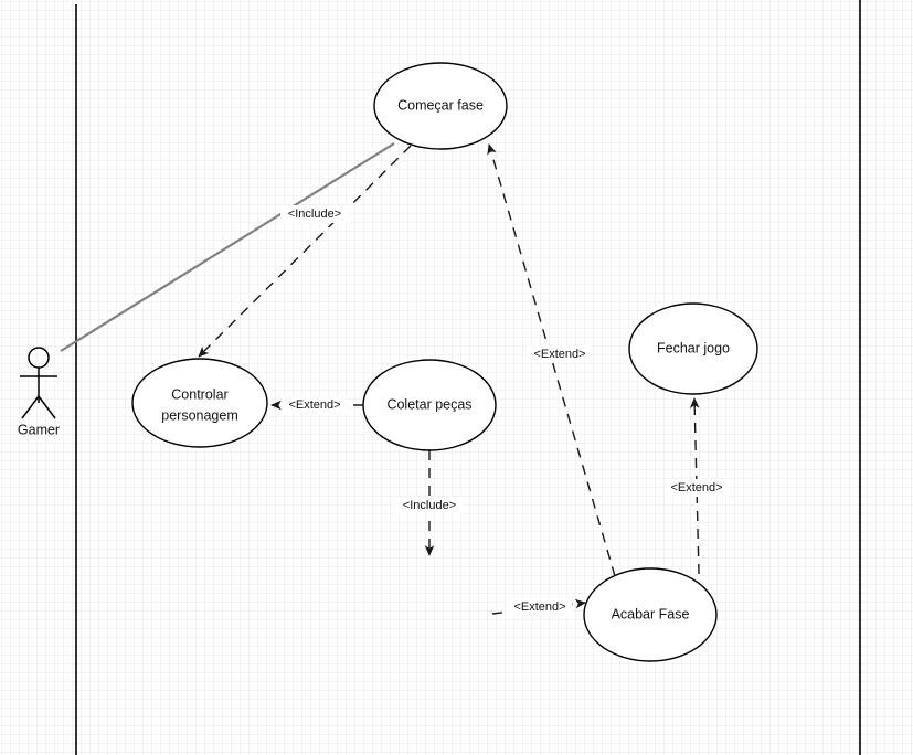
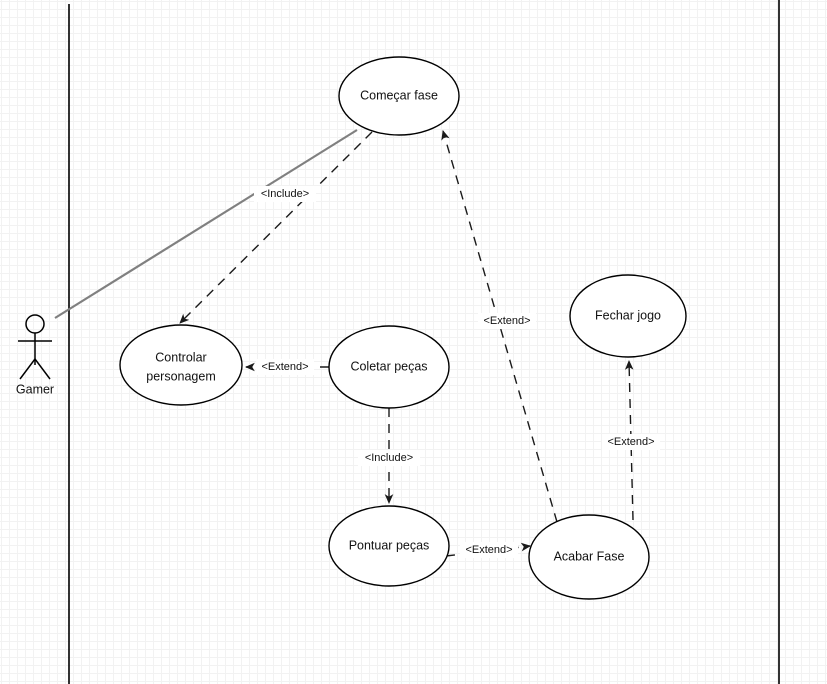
  Gamer
  Começar fase
  Controlar
  personagem
  Coletar peças
  Fechar jogo
+ Pontuar peças
  Acabar Fase
  <Include>
  <Extend>
  <Include>
  <Extend>
  <Extend>
  <Extend>
